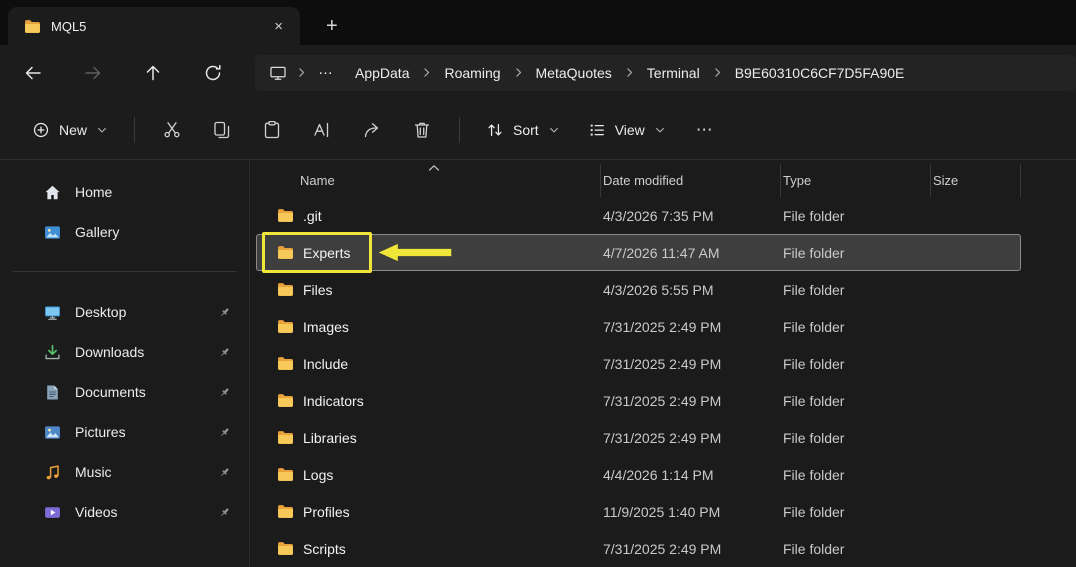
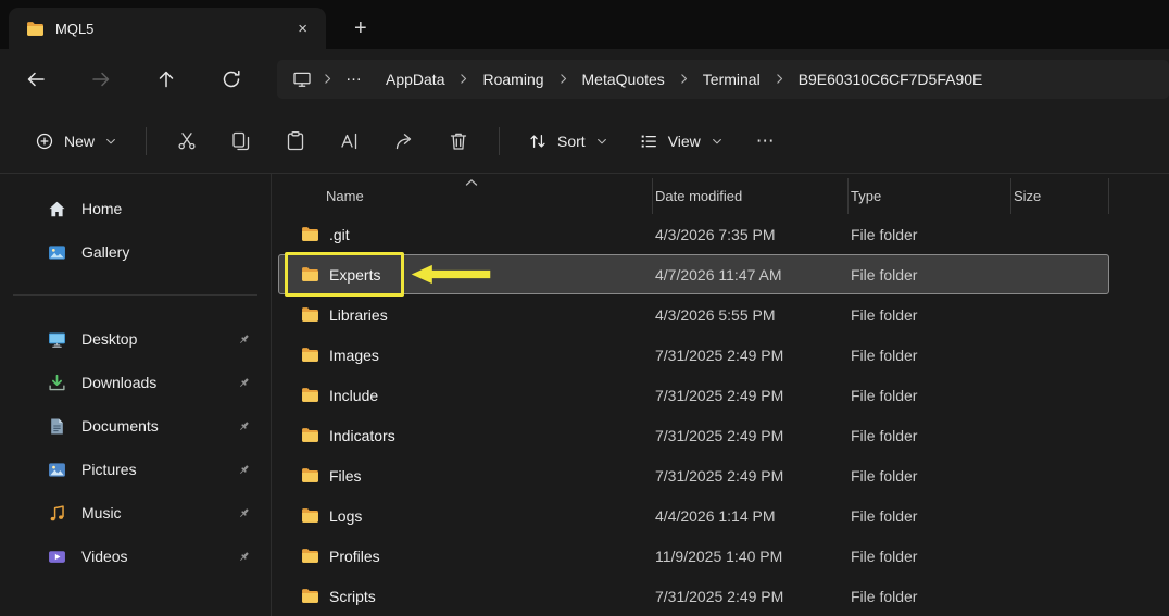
  MQL5
  ×
  +
  …
  AppData
  Roaming
  MetaQuotes
  Terminal
  B9E60310C6CF7D5FA90E
  New
  Sort
  View
  ⋯
  Home
  Gallery
  Desktop
  Downloads
  Documents
  Pictures
  Music
  Videos
  Name
  Date modified
  Type
  Size
  .git
  4/3/2026 7:35 PM
  File folder
  Experts
  4/7/2026 11:47 AM
  File folder
- Files
+ Libraries
  4/3/2026 5:55 PM
  File folder
  Images
  7/31/2025 2:49 PM
  File folder
  Include
  7/31/2025 2:49 PM
  File folder
  Indicators
  7/31/2025 2:49 PM
  File folder
- Libraries
+ Files
  7/31/2025 2:49 PM
  File folder
  Logs
  4/4/2026 1:14 PM
  File folder
  Profiles
  11/9/2025 1:40 PM
  File folder
  Scripts
  7/31/2025 2:49 PM
  File folder
